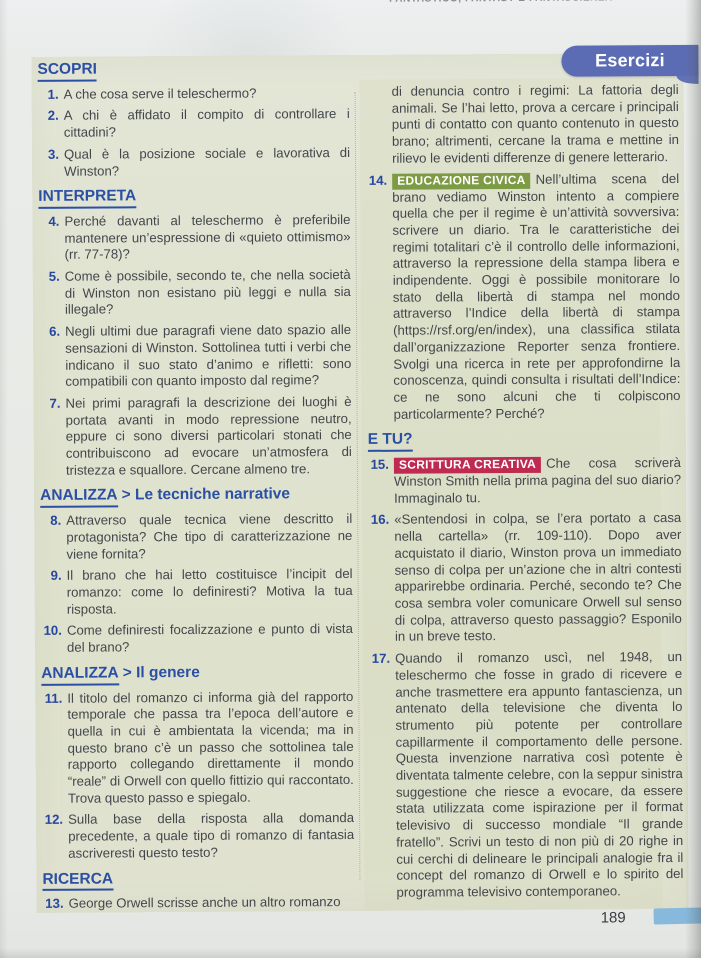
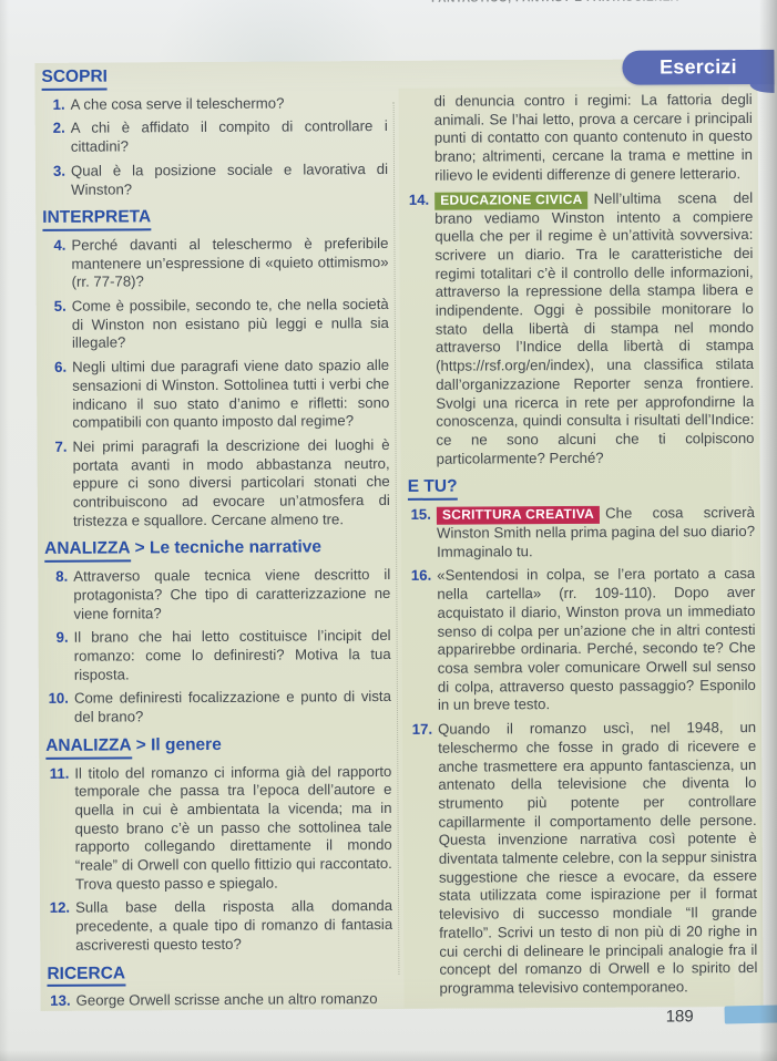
  Esercizi
  SCOPRI
  1.
  A che cosa serve il teleschermo?
  2.
  A chi è affidato il compito di controllare i cittadini?
  3.
  Qual è la posizione sociale e lavorativa di Winston?
  INTERPRETA
  4.
  Perché davanti al teleschermo è preferibile mantenere un’espressione di «quieto ottimismo» (rr. 77-78)?
  5.
  Come è possibile, secondo te, che nella società di Winston non esistano più leggi e nulla sia illegale?
  6.
  Negli ultimi due paragrafi viene dato spazio alle sensazioni di Winston. Sottolinea tutti i verbi che indicano il suo stato d’animo e rifletti: sono compatibili con quanto imposto dal regime?
  7.
- Nei primi paragrafi la descrizione dei luoghi è portata avanti in modo repressione neutro, eppure ci sono diversi particolari stonati che contribuiscono ad evocare un’atmosfera di tristezza e squallore. Cercane almeno tre.
+ Nei primi paragrafi la descrizione dei luoghi è portata avanti in modo abbastanza neutro, eppure ci sono diversi particolari stonati che contribuiscono ad evocare un’atmosfera di tristezza e squallore. Cercane almeno tre.
  ANALIZZA > Le tecniche narrative
  8.
  Attraverso quale tecnica viene descritto il protagonista? Che tipo di caratterizzazione ne viene fornita?
  9.
  Il brano che hai letto costituisce l’incipit del romanzo: come lo definiresti? Motiva la tua risposta.
  10.
  Come definiresti focalizzazione e punto di vista del brano?
  ANALIZZA > Il genere
  11.
  Il titolo del romanzo ci informa già del rapporto temporale che passa tra l’epoca dell’autore e quella in cui è ambientata la vicenda; ma in questo brano c’è un passo che sottolinea tale rapporto collegando direttamente il mondo “reale” di Orwell con quello fittizio qui raccontato. Trova questo passo e spiegalo.
  12.
  Sulla base della risposta alla domanda precedente, a quale tipo di romanzo di fantasia ascriveresti questo testo?
  RICERCA
  13.
  George Orwell scrisse anche un altro romanzo
  di denuncia contro i regimi: La fattoria degli animali. Se l’hai letto, prova a cercare i principali punti di contatto con quanto contenuto in questo brano; altrimenti, cercane la trama e mettine in rilievo le evidenti differenze di genere letterario.
  14.
  EDUCAZIONE CIVICA Nell’ultima scena del brano vediamo Winston intento a compiere quella che per il regime è un’attività sovversiva: scrivere un diario. Tra le caratteristiche dei regimi totalitari c’è il controllo delle informazioni, attraverso la repressione della stampa libera e indipendente. Oggi è possibile monitorare lo stato della libertà di stampa nel mondo attraverso l’Indice della libertà di stampa (https://rsf.org/en/index), una classifica stilata dall’organizzazione Reporter senza frontiere. Svolgi una ricerca in rete per approfondirne la conoscenza, quindi consulta i risultati dell’Indice: ce ne sono alcuni che ti colpiscono particolarmente? Perché?
  E TU?
  15.
  SCRITTURA CREATIVA Che cosa scriverà Winston Smith nella prima pagina del suo diario? Immaginalo tu.
  16.
  «Sentendosi in colpa, se l’era portato a casa nella cartella» (rr. 109-110). Dopo aver acquistato il diario, Winston prova un immediato senso di colpa per un’azione che in altri contesti apparirebbe ordinaria. Perché, secondo te? Che cosa sembra voler comunicare Orwell sul senso di colpa, attraverso questo passaggio? Esponilo in un breve testo.
  17.
  Quando il romanzo uscì, nel 1948, un teleschermo che fosse in grado di ricevere e anche trasmettere era appunto fantascienza, un antenato della televisione che diventa lo strumento più potente per controllare capillarmente il comportamento delle persone. Questa invenzione narrativa così potente è diventata talmente celebre, con la seppur sinistra suggestione che riesce a evocare, da essere stata utilizzata come ispirazione per il format televisivo di successo mondiale “Il grande fratello”. Scrivi un testo di non più di 20 righe in cui cerchi di delineare le principali analogie fra il concept del romanzo di Orwell e lo spirito del programma televisivo contemporaneo.
  189
